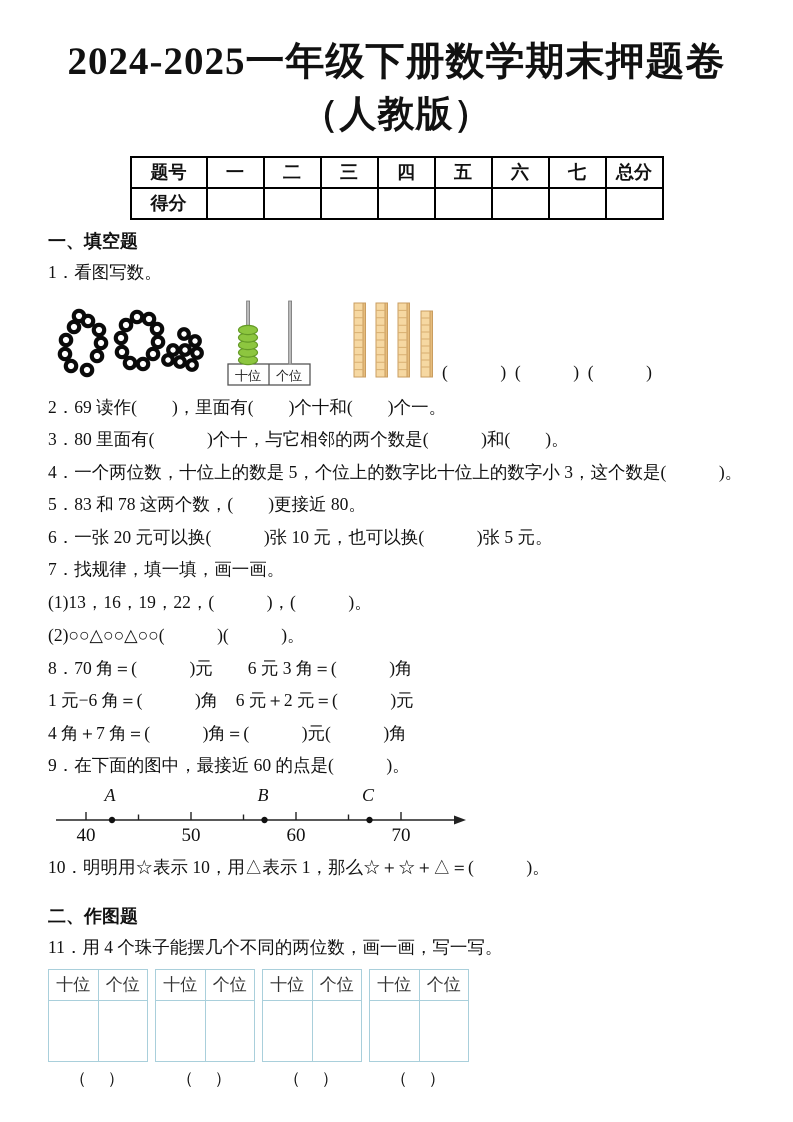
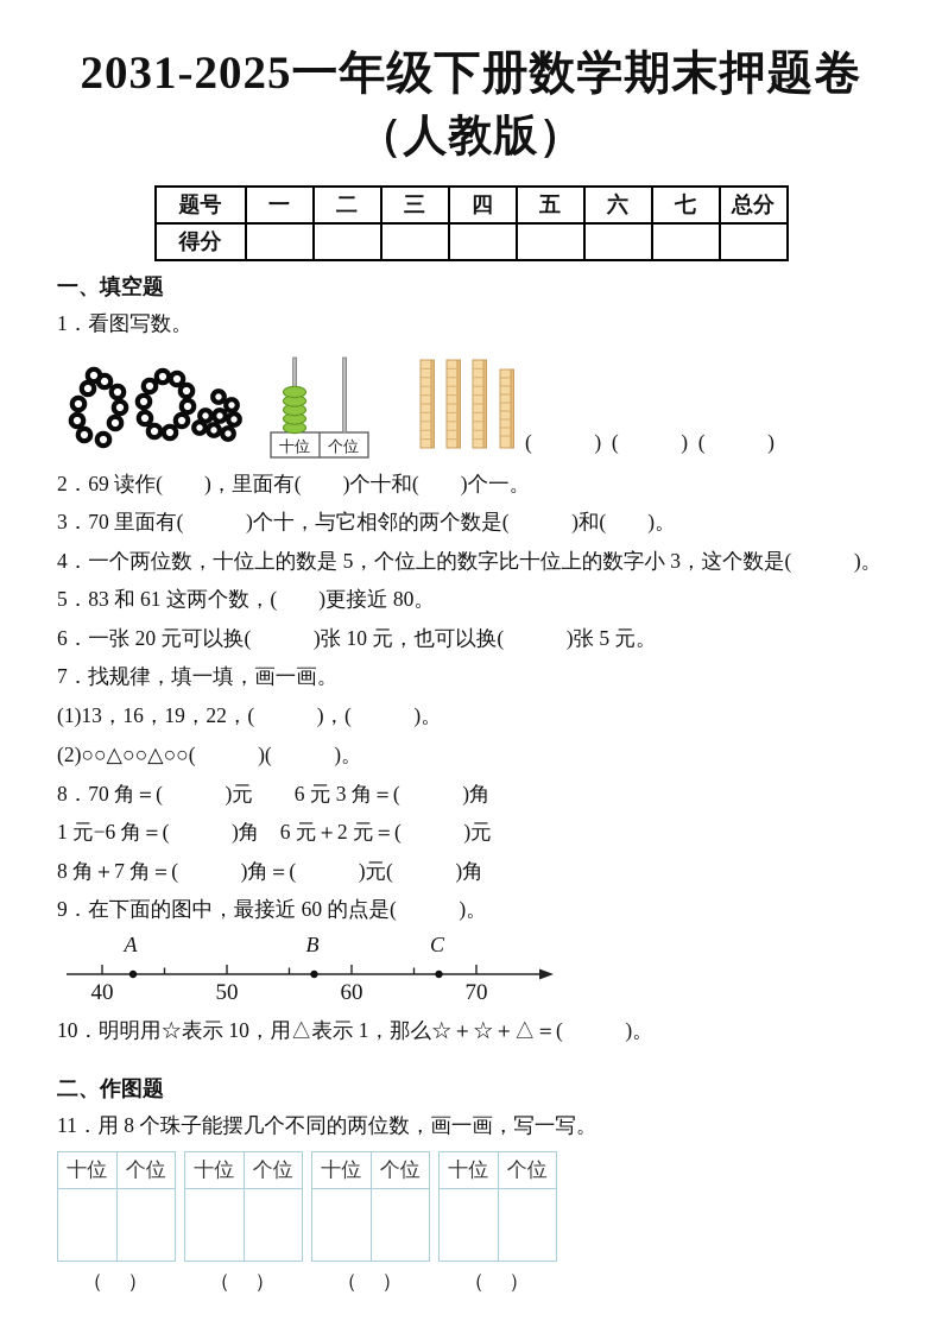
- 2024-2025一年级下册数学期末押题卷
+ 2031-2025一年级下册数学期末押题卷
  （人教版）
  题号	一	二	三	四	五	六	七	总分
  得分
  一、填空题
  1．看图写数。
  十位
  个位
  ( ) ( ) ( )
  2．69 读作( )，里面有( )个十和( )个一。
- 3．80 里面有( )个十，与它相邻的两个数是( )和( )。
+ 3．70 里面有( )个十，与它相邻的两个数是( )和( )。
  4．一个两位数，十位上的数是 5，个位上的数字比十位上的数字小 3，这个数是( )。
- 5．83 和 78 这两个数，( )更接近 80。
+ 5．83 和 61 这两个数，( )更接近 80。
  6．一张 20 元可以换( )张 10 元，也可以换( )张 5 元。
  7．找规律，填一填，画一画。
  (1)13，16，19，22，( )，( )。
  (2)○○△○○△○○( )( )。
  8．70 角＝( )元 6 元 3 角＝( )角
  1 元−6 角＝( )角 6 元＋2 元＝( )元
- 4 角＋7 角＝( )角＝( )元( )角
+ 8 角＋7 角＝( )角＝( )元( )角
  9．在下面的图中，最接近 60 的点是( )。
  A
  B
  C
  40
  50
  60
  70
  10．明明用☆表示 10，用△表示 1，那么☆＋☆＋△＝( )。
  二、作图题
- 11．用 4 个珠子能摆几个不同的两位数，画一画，写一写。
+ 11．用 8 个珠子能摆几个不同的两位数，画一画，写一写。
  十位	个位
  （ ）
  十位	个位
  （ ）
  十位	个位
  （ ）
  十位	个位
  （ ）
